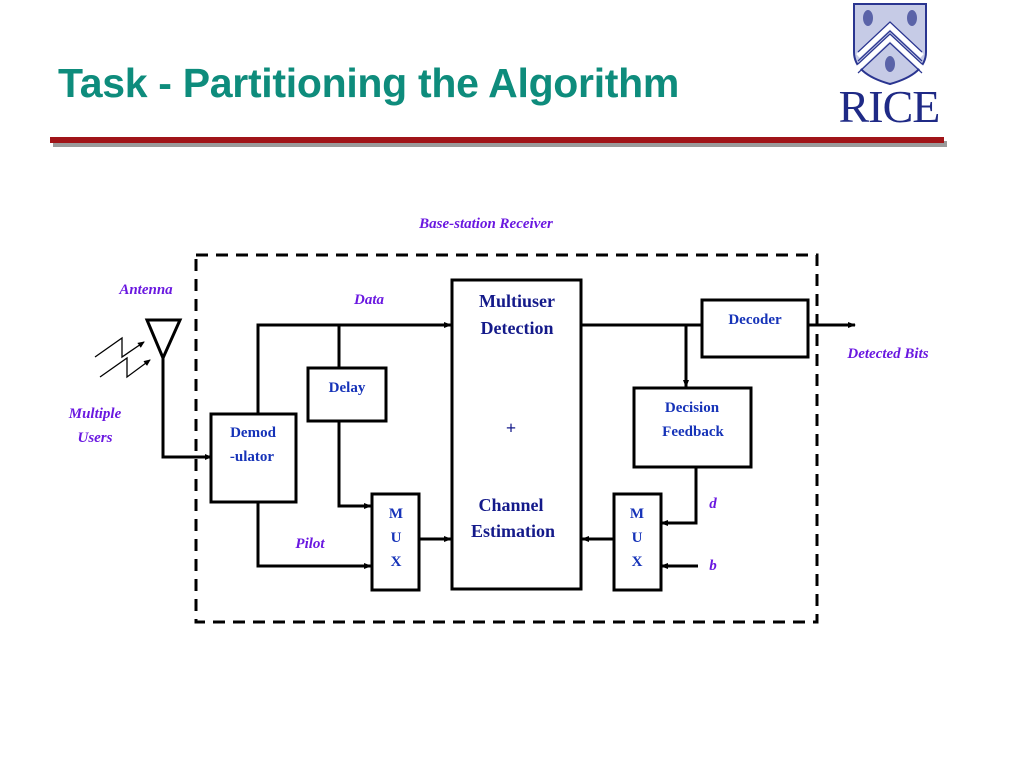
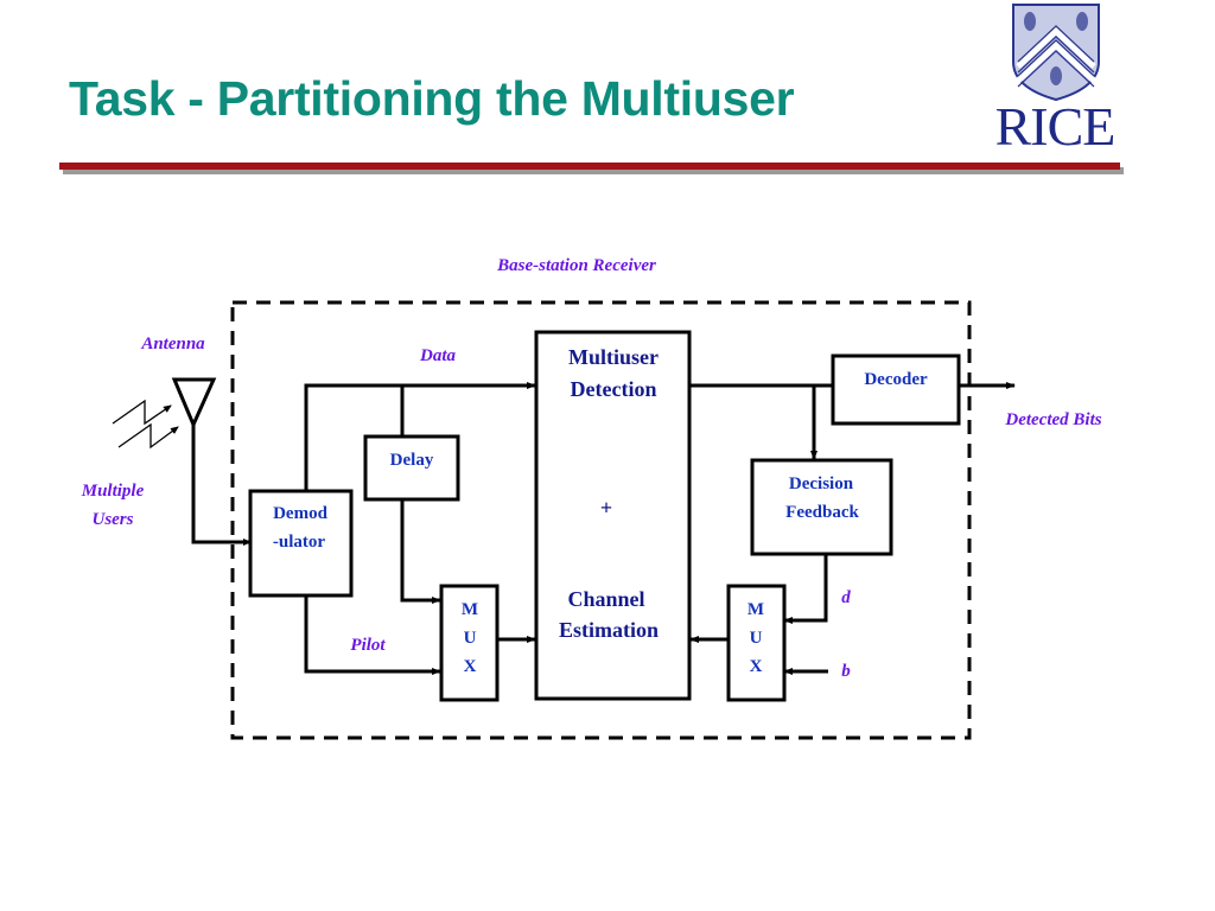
- Task - Partitioning the Algorithm
+ Task - Partitioning the Multiuser
  RICE
  Base-station Receiver
  Antenna
  Multiple
  Users
  Demod
  -ulator
  Data
  Delay
  Pilot
  M
  U
  X
  Multiuser
  Detection
  +
  Channel
  Estimation
  Decoder
  Detected Bits
  Decision
  Feedback
  d
  M
  U
  X
  b
